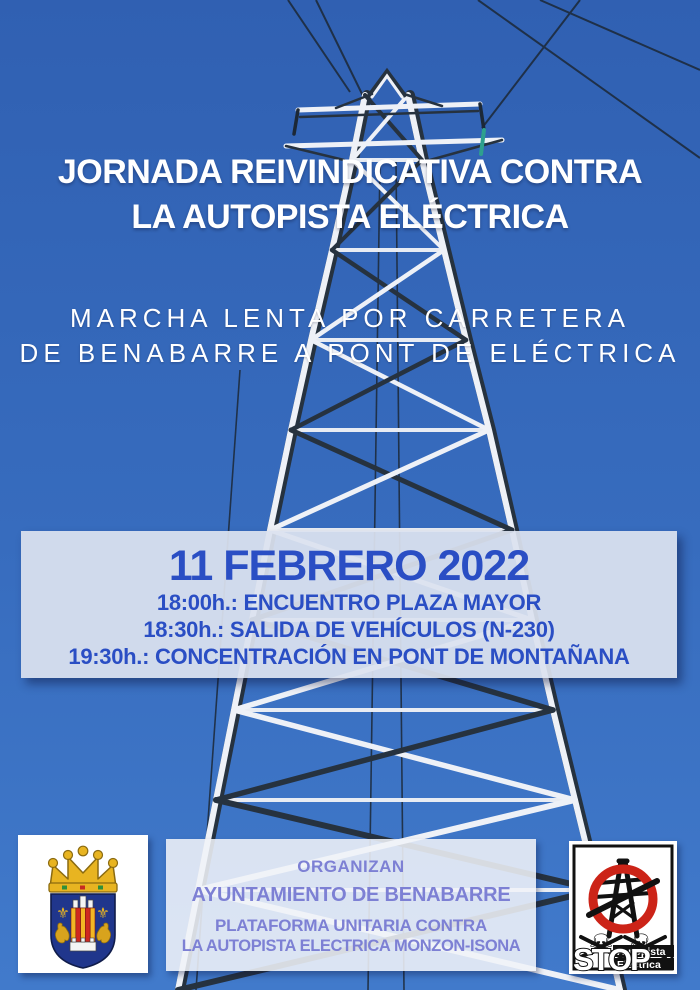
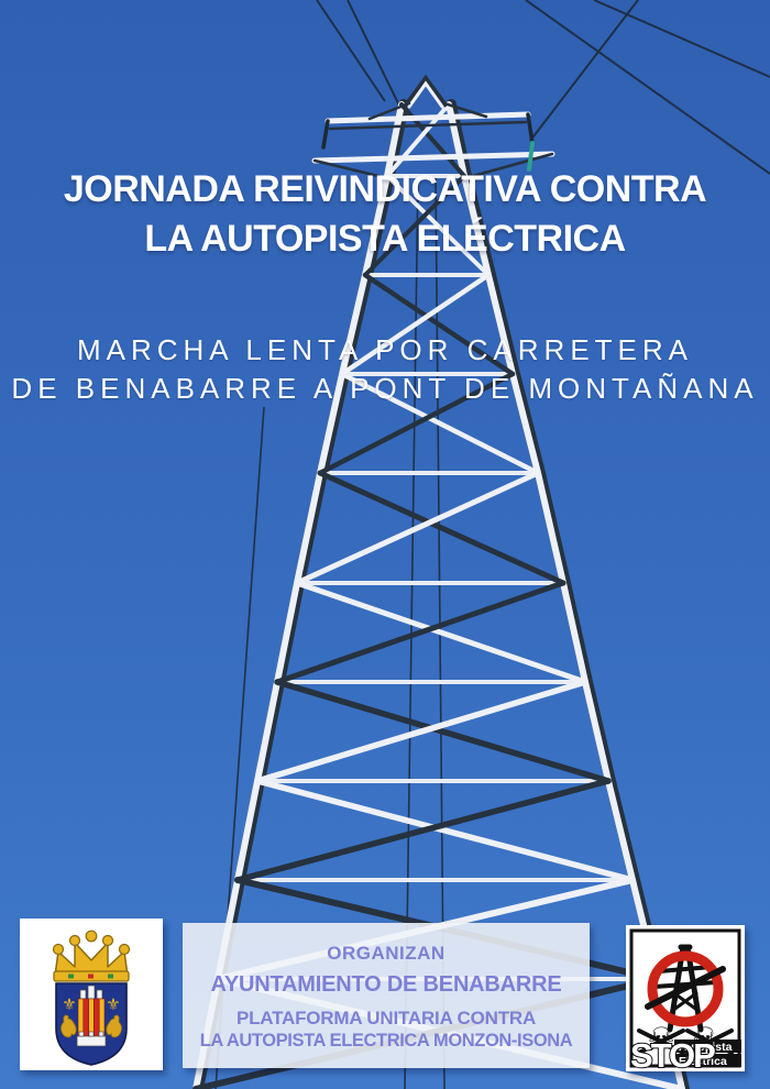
  JORNADA REIVINDICATIVA CONTRA
  LA AUTOPISTA ELÉCTRICA
  MARCHA LENTA POR CARRETERA
- DE BENABARRE A PONT DE ELÉCTRICA
+ DE BENABARRE A PONT DE MONTAÑANA
- 11 FEBRERO 2022
- 18:00h.: ENCUENTRO PLAZA MAYOR
- 18:30h.: SALIDA DE VEHÍCULOS (N-230)
- 19:30h.: CONCENTRACIÓN EN PONT DE MONTAÑANA
  ⚜
  ⚜
  ORGANIZAN
  AYUNTAMIENTO DE BENABARRE
  PLATAFORMA UNITARIA CONTRA
  LA AUTOPISTA ELECTRICA MONZON-ISONA
  ☠
  ☠
  Autopista
  Eléctrica
  STOP
